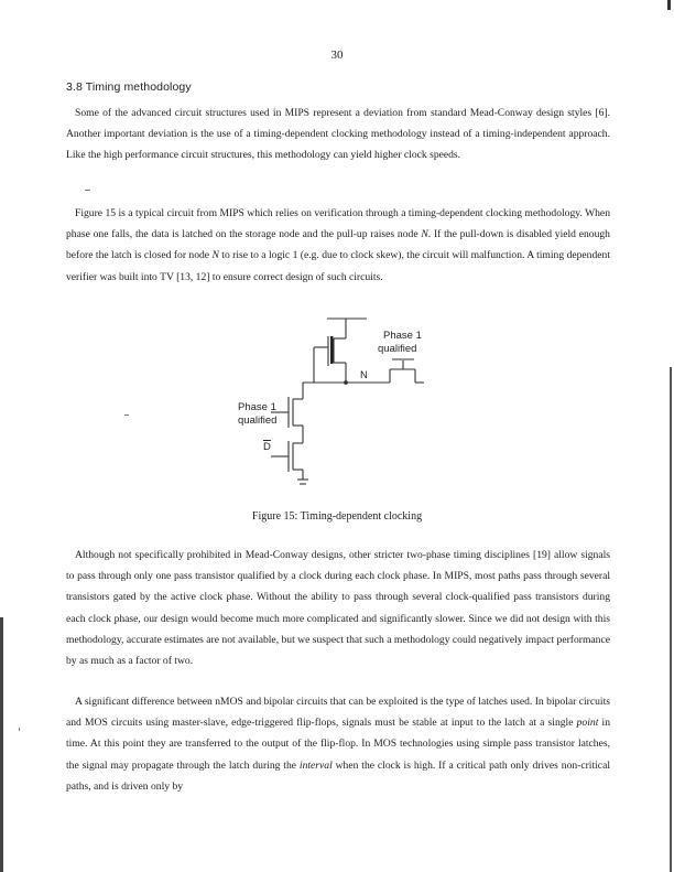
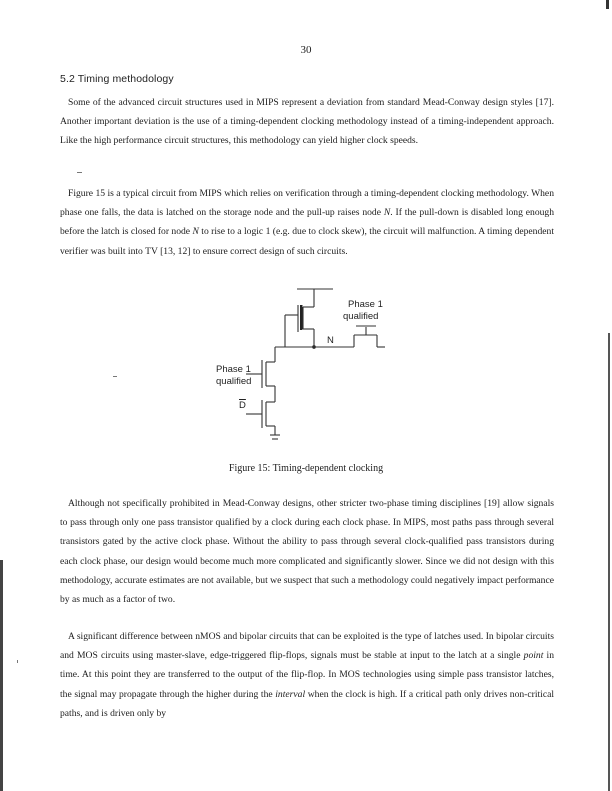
  30
- 3.8 Timing methodology
+ 5.2 Timing methodology
- Some of the advanced circuit structures used in MIPS represent a deviation from standard Mead-Conway design styles [6]. Another important deviation is the use of a timing-dependent clocking methodology instead of a timing-independent approach. Like the high performance circuit structures, this methodology can yield higher clock speeds.
+ Some of the advanced circuit structures used in MIPS represent a deviation from standard Mead-Conway design styles [17]. Another important deviation is the use of a timing-dependent clocking methodology instead of a timing-independent approach. Like the high performance circuit structures, this methodology can yield higher clock speeds.
- Figure 15 is a typical circuit from MIPS which relies on verification through a timing-dependent clocking methodology. When phase one falls, the data is latched on the storage node and the pull-up raises node N. If the pull-down is disabled yield enough before the latch is closed for node N to rise to a logic 1 (e.g. due to clock skew), the circuit will malfunction. A timing dependent verifier was built into TV [13, 12] to ensure correct design of such circuits.
+ Figure 15 is a typical circuit from MIPS which relies on verification through a timing-dependent clocking methodology. When phase one falls, the data is latched on the storage node and the pull-up raises node N. If the pull-down is disabled long enough before the latch is closed for node N to rise to a logic 1 (e.g. due to clock skew), the circuit will malfunction. A timing dependent verifier was built into TV [13, 12] to ensure correct design of such circuits.
  Phase 1
  qualified
  N
  Phase 1
  qualified
  D
  Figure 15: Timing-dependent clocking
  Although not specifically prohibited in Mead-Conway designs, other stricter two-phase timing disciplines [19] allow signals to pass through only one pass transistor qualified by a clock during each clock phase. In MIPS, most paths pass through several transistors gated by the active clock phase. Without the ability to pass through several clock-qualified pass transistors during each clock phase, our design would become much more complicated and significantly slower. Since we did not design with this methodology, accurate estimates are not available, but we suspect that such a methodology could negatively impact performance by as much as a factor of two.
- A significant difference between nMOS and bipolar circuits that can be exploited is the type of latches used. In bipolar circuits and MOS circuits using master-slave, edge-triggered flip-flops, signals must be stable at input to the latch at a single point in time. At this point they are transferred to the output of the flip-flop. In MOS technologies using simple pass transistor latches, the signal may propagate through the latch during the interval when the clock is high. If a critical path only drives non-critical paths, and is driven only by
+ A significant difference between nMOS and bipolar circuits that can be exploited is the type of latches used. In bipolar circuits and MOS circuits using master-slave, edge-triggered flip-flops, signals must be stable at input to the latch at a single point in time. At this point they are transferred to the output of the flip-flop. In MOS technologies using simple pass transistor latches, the signal may propagate through the higher during the interval when the clock is high. If a critical path only drives non-critical paths, and is driven only by
